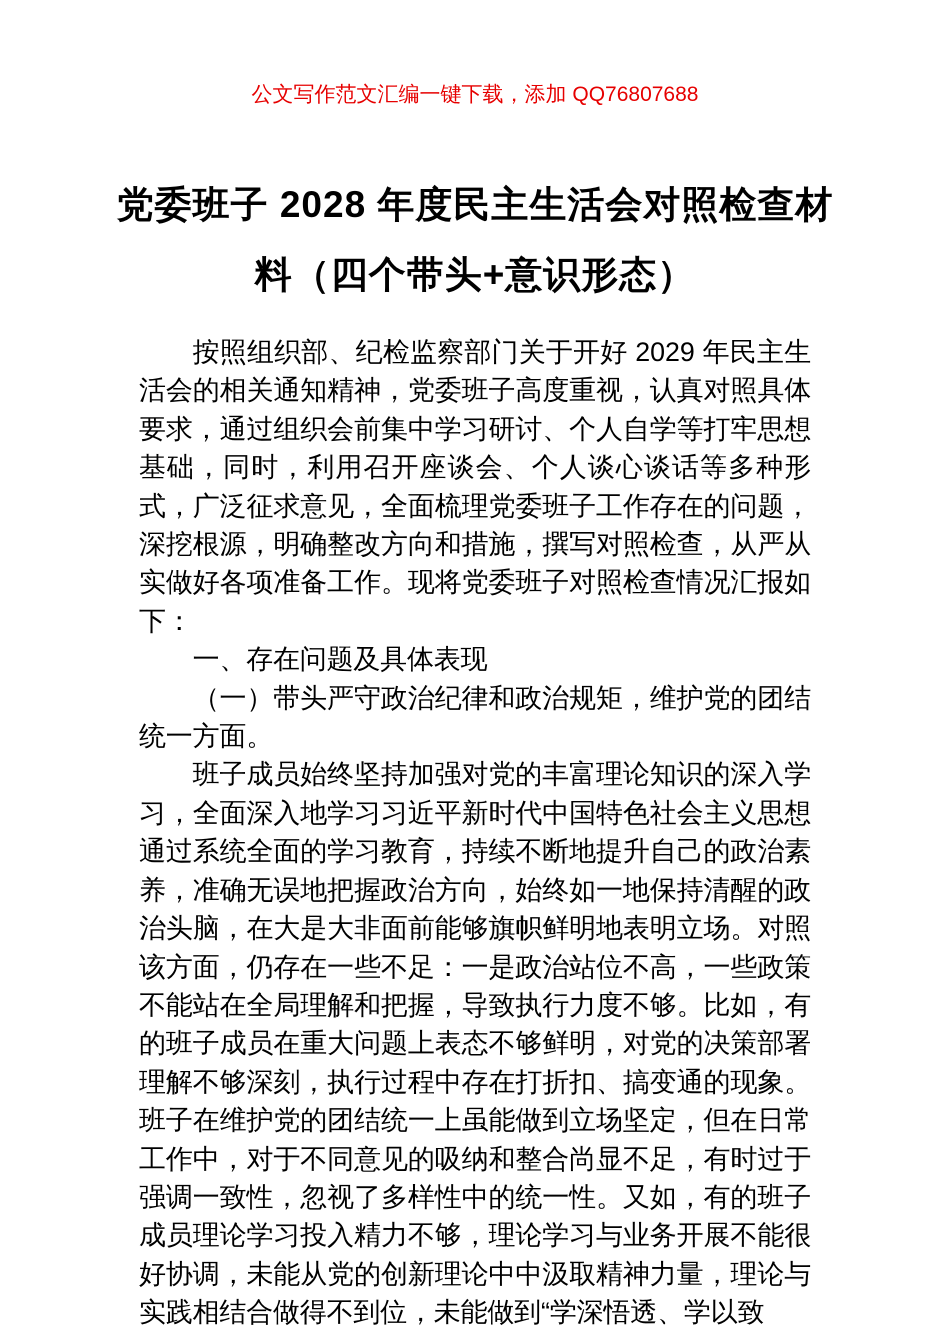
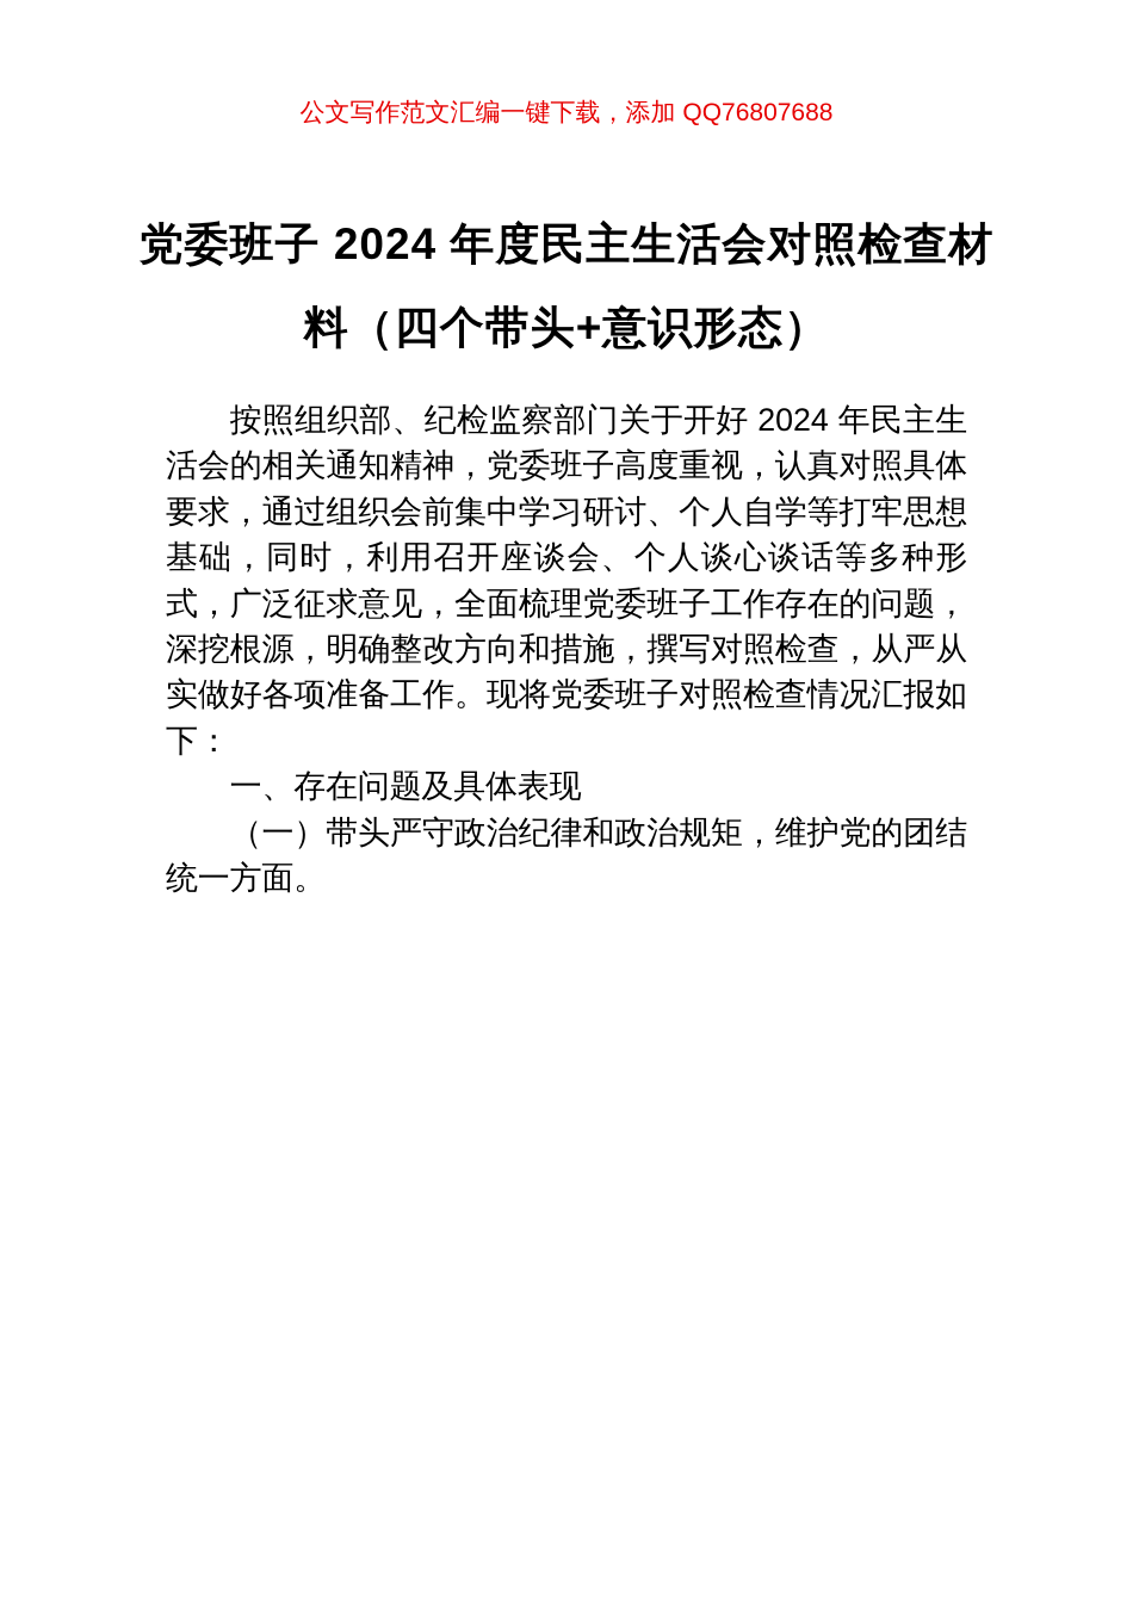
  公文写作范文汇编一键下载，添加 QQ76807688
- 党委班子 2028 年度民主生活会对照检查材
+ 党委班子 2024 年度民主生活会对照检查材
  料（四个带头+意识形态）
- 按照组织部、纪检监察部门关于开好 2029 年民主生活会的相关通知精神，党委班子高度重视，认真对照具体要求，通过组织会前集中学习研讨、个人自学等打牢思想基础，同时，利用召开座谈会、个人谈心谈话等多种形式，广泛征求意见，全面梳理党委班子工作存在的问题，深挖根源，明确整改方向和措施，撰写对照检查，从严从实做好各项准备工作。现将党委班子对照检查情况汇报如下：
+ 按照组织部、纪检监察部门关于开好 2024 年民主生活会的相关通知精神，党委班子高度重视，认真对照具体要求，通过组织会前集中学习研讨、个人自学等打牢思想基础，同时，利用召开座谈会、个人谈心谈话等多种形式，广泛征求意见，全面梳理党委班子工作存在的问题，深挖根源，明确整改方向和措施，撰写对照检查，从严从实做好各项准备工作。现将党委班子对照检查情况汇报如下：
  一、存在问题及具体表现
  （一）带头严守政治纪律和政治规矩，维护党的团结统一方面。
- 班子成员始终坚持加强对党的丰富理论知识的深入学习，全面深入地学习习近平新时代中国特色社会主义思想通过系统全面的学习教育，持续不断地提升自己的政治素养，准确无误地把握政治方向，始终如一地保持清醒的政治头脑，在大是大非面前能够旗帜鲜明地表明立场。对照该方面，仍存在一些不足：一是政治站位不高，一些政策不能站在全局理解和把握，导致执行力度不够。比如，有的班子成员在重大问题上表态不够鲜明，对党的决策部署理解不够深刻，执行过程中存在打折扣、搞变通的现象。班子在维护党的团结统一上虽能做到立场坚定，但在日常工作中，对于不同意见的吸纳和整合尚显不足，有时过于强调一致性，忽视了多样性中的统一性。又如，有的班子成员理论学习投入精力不够，理论学习与业务开展不能很好协调，未能从党的创新理论中中汲取精神力量，理论与实践相结合做得不到位，未能做到“学深悟透、学以致
